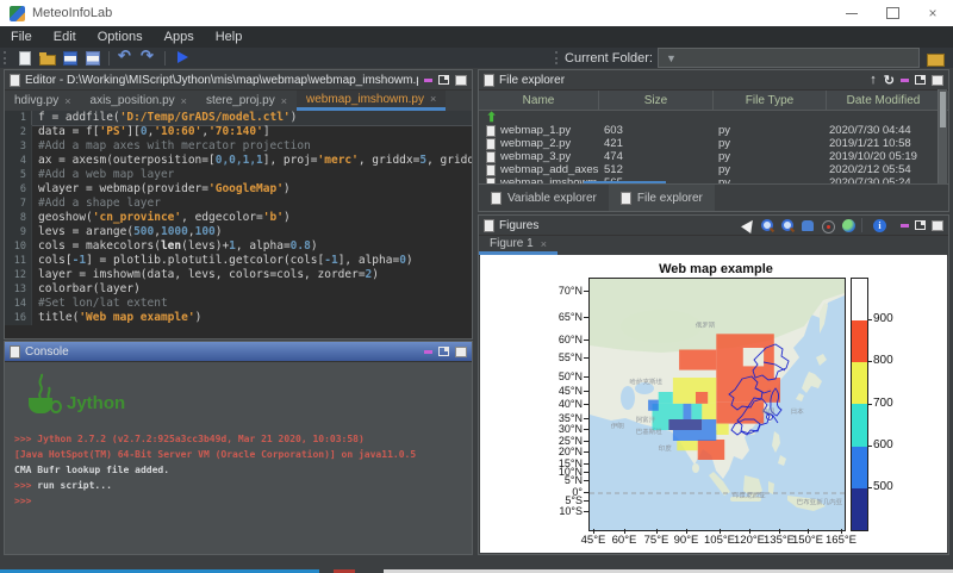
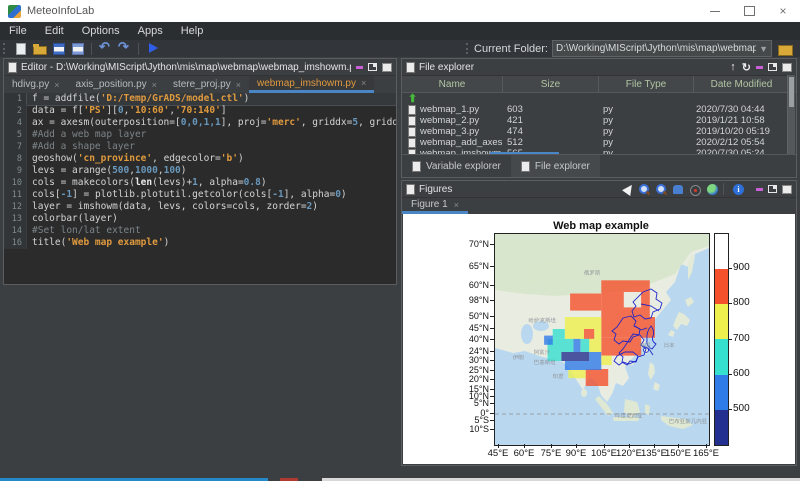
  MeteoInfoLab
  ×
  File
  Edit
  Options
  Apps
  Help
  Current Folder:
+ D:\Working\MIScript\Jython\mis\map\webmap
  ▼
  Editor - D:\Working\MIScript\Jython\mis\map\webmap\webmap_imshowm.
  hdivg.py
  ×
  axis_position.py
  ×
  stere_proj.py
  ×
  webmap_imshowm.py
  ×
  1
  f = addfile('D:/Temp/GrADS/model.ctl')
  2
  data = f['PS'][0,'10:60','70:140']
- 3
- #Add a map axes with mercator projection
  4
  ax = axesm(outerposition=[0,0,1,1], proj='merc', griddx=5, gridd
  5
  #Add a web map layer
- 6
- wlayer = webmap(provider='GoogleMap')
  7
  #Add a shape layer
  8
  geoshow('cn_province', edgecolor='b')
  9
  levs = arange(500,1000,100)
  10
  cols = makecolors(len(levs)+1, alpha=0.8)
  11
  cols[-1] = plotlib.plotutil.getcolor(cols[-1], alpha=0)
  12
  layer = imshowm(data, levs, colors=cols, zorder=2)
  13
  colorbar(layer)
  14
  #Set lon/lat extent
  16
  title('Web map example')
- Console
- Jython
- >>> Jython 2.7.2 (v2.7.2:925a3cc3b49d, Mar 21 2020, 10:03:58)
- [Java HotSpot(TM) 64-Bit Server VM (Oracle Corporation)] on java11.0.5
- CMA Bufr lookup file added.
- >>> run script...
- >>>
  File explorer
  ↑
  ↻
  Name
  Size
  File Type
  Date Modified
  ⬆
  webmap_1.py
  603
  py
  2020/7/30 04:44
  webmap_2.py
  421
  py
  2019/1/21 10:58
  webmap_3.py
  474
  py
  2019/10/20 05:19
  webmap_add_axes
  512
  py
  2020/2/12 05:54
  Variable explorer
  File explorer
  Figures
  Figure 1
  ×
  Web map example
  70°N
  65°N
  60°N
- 55°N
+ 98°N
  50°N
  45°N
  40°N
- 35°N
+ 24°N
  30°N
  25°N
  20°N
  15°N
  10°N
  5°N
  0°
  5°S
  10°S
  45°E
  60°E
  75°E
  90°E
  105°E
  120°E
  135°E
  150°E
  165°E
  900
  800
  700
  600
  500
